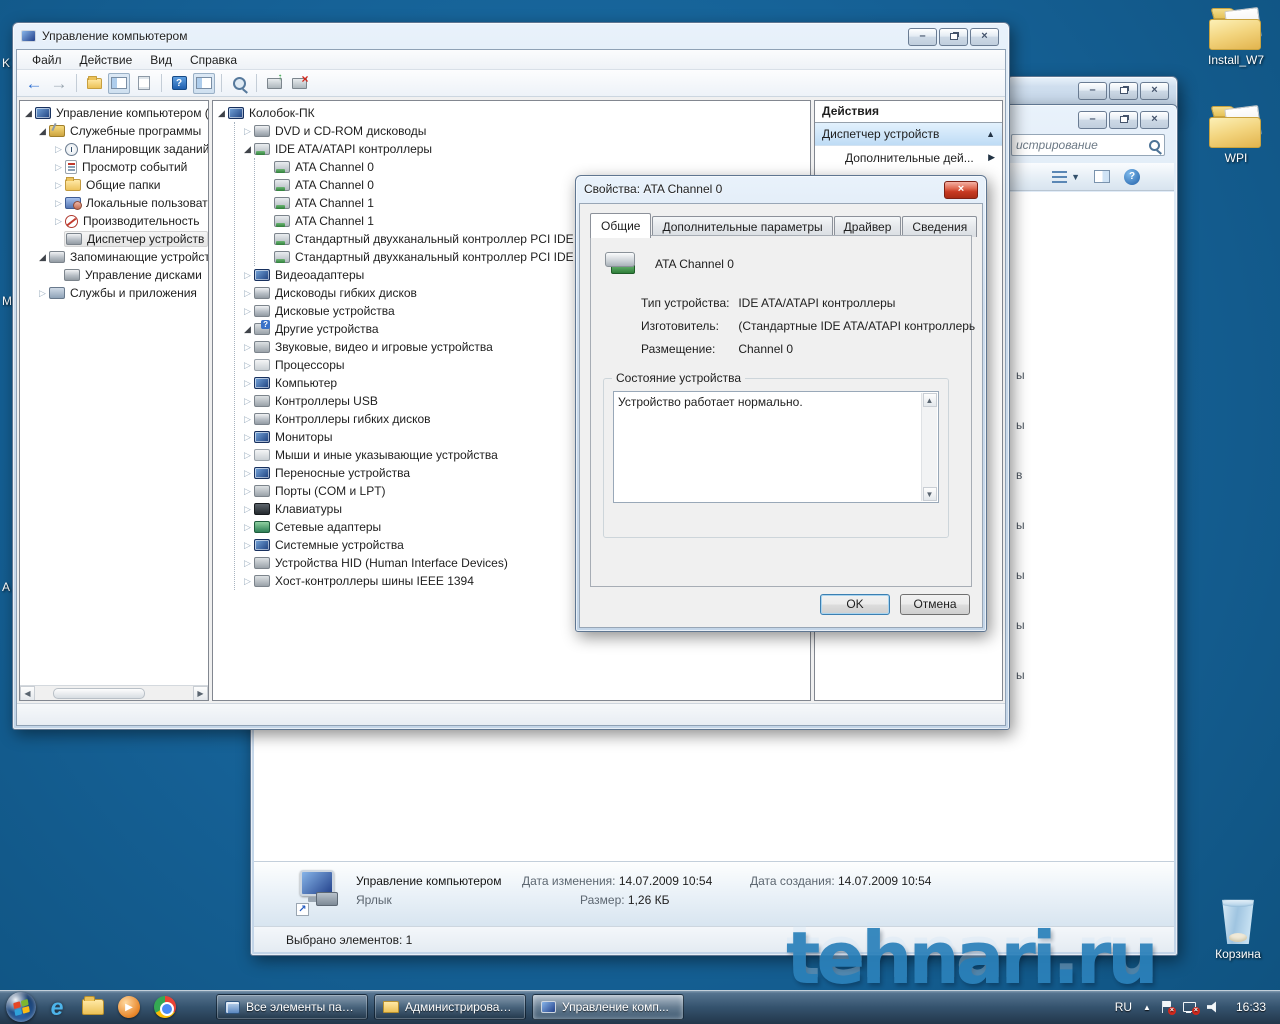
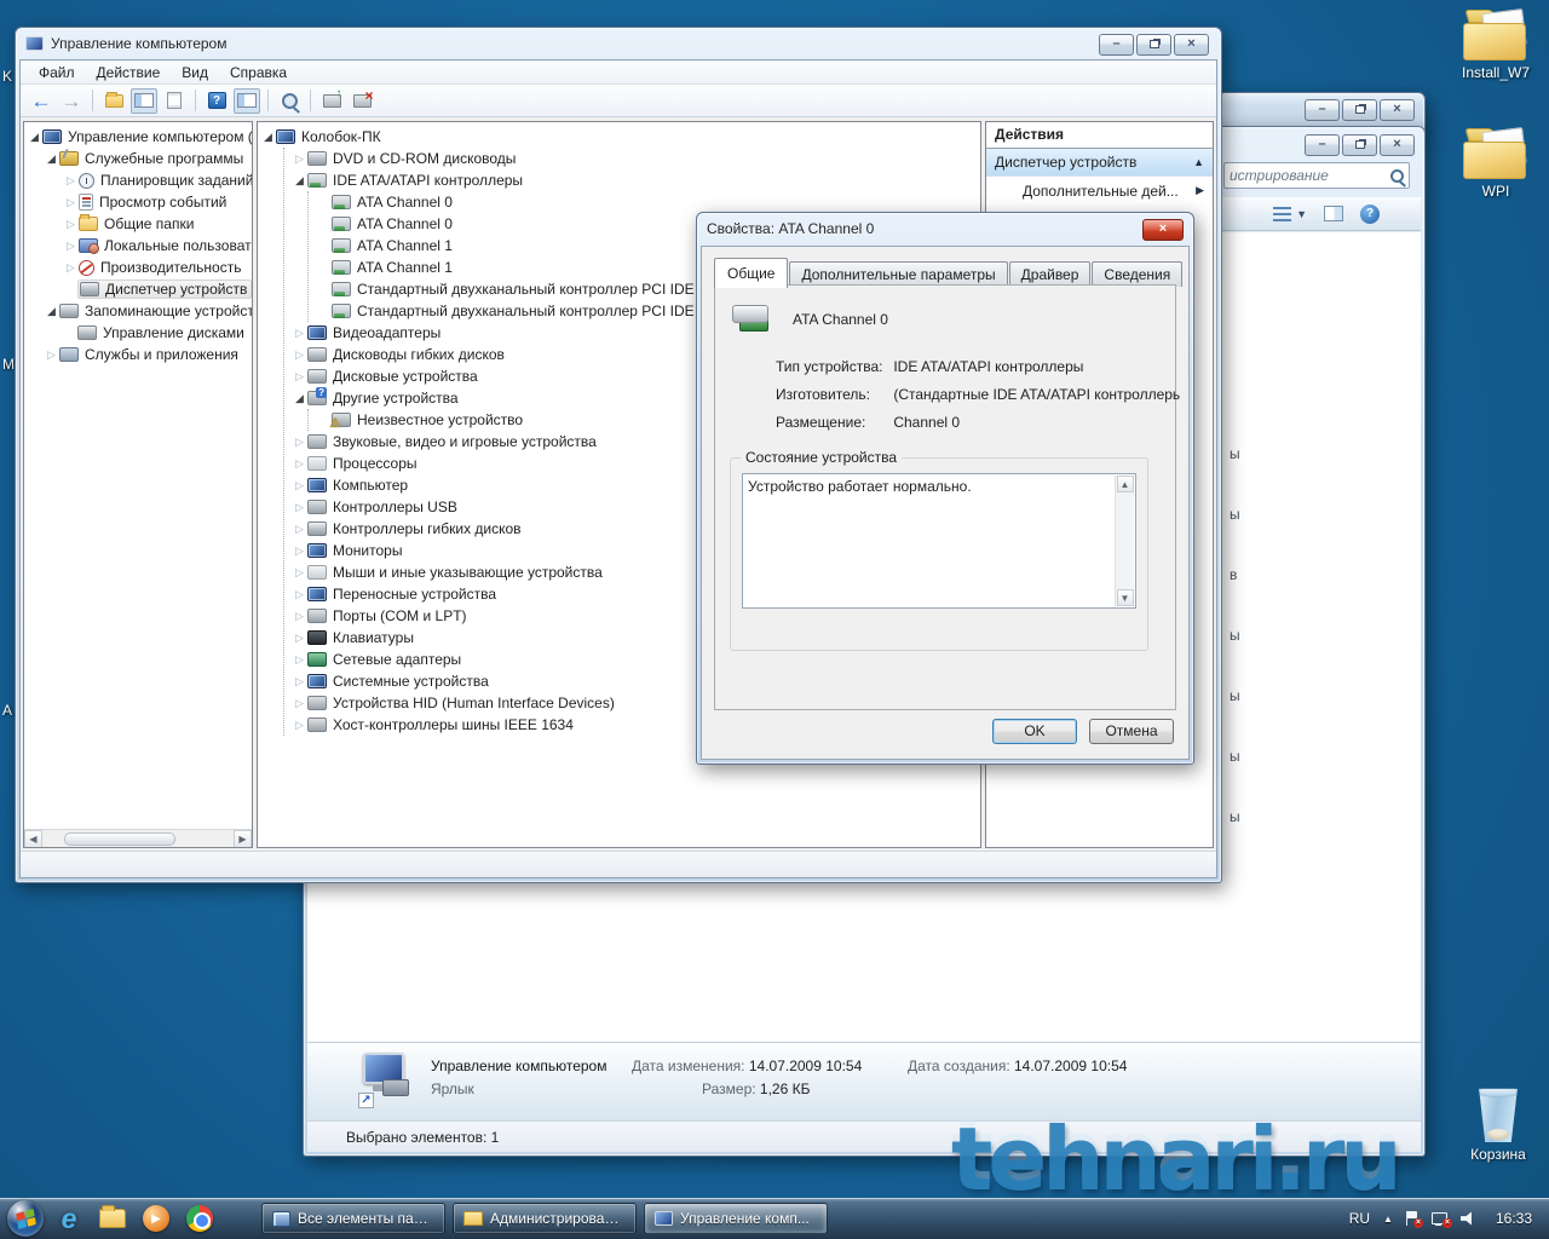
  K
  M
  A
  Install_W7
  WPI
  Корзина
  –
  ×
  –
  ×
  истрирование
  ▼
  ?
  ы
  ы
  в
  ы
  ы
  ы
  ы
  ↗
  Управление компьютером
  Ярлык
  Дата изменения: 14.07.2009 10:54
  Размер: 1,26 КБ
  Дата создания: 14.07.2009 10:54
  Выбрано элементов: 1
  Управление компьютером
  –
  ×
  Файл
  Действие
  Вид
  Справка
  ←
  →
  ?
  ◢
  Управление компьютером (
  ◢
  Служебные программы
  ▷
  Планировщик заданий
  ▷
  Просмотр событий
  ▷
  Общие папки
  ▷
  Локальные пользоват
  ▷
  Производительность
  Диспетчер устройств
  ◢
  Запоминающие устройст
  Управление дисками
  ▷
  Службы и приложения
  ◀
  ▶
  ◢
  Колобок-ПК
  ▷
  DVD и CD-ROM дисководы
  ◢
  IDE ATA/ATAPI контроллеры
  ATA Channel 0
  ATA Channel 0
  ATA Channel 1
  ATA Channel 1
  Стандартный двухканальный контроллер PCI IDE
  Стандартный двухканальный контроллер PCI IDE
  ▷
  Видеоадаптеры
  ▷
  Дисководы гибких дисков
  ▷
  Дисковые устройства
  ◢
  Другие устройства
+ Неизвестное устройство
  ▷
  Звуковые, видео и игровые устройства
  ▷
  Процессоры
  ▷
  Компьютер
  ▷
  Контроллеры USB
  ▷
  Контроллеры гибких дисков
  ▷
  Мониторы
  ▷
  Мыши и иные указывающие устройства
  ▷
  Переносные устройства
  ▷
  Порты (COM и LPT)
  ▷
  Клавиатуры
  ▷
  Сетевые адаптеры
  ▷
  Системные устройства
  ▷
  Устройства HID (Human Interface Devices)
  ▷
- Хост-контроллеры шины IEEE 1394
+ Хост-контроллеры шины IEEE 1634
  Действия
  Диспетчер устройств
  ▲
  Дополнительные дей...
  ▶
  Свойства: ATA Channel 0
  ×
  Общие
  Дополнительные параметры
  Драйвер
  Сведения
  ATA Channel 0
  Тип устройства: IDE ATA/ATAPI контроллеры
  Изготовитель: (Стандартные IDE ATA/ATAPI контроллерь
  Размещение: Channel 0
  Состояние устройства
  Устройство работает нормально.
  ▲
  ▼
  OK
  Отмена
  tehnari.ru
  e
  ▶
  Все элементы пане.
  Администрирование
  Управление комп...
  RU
  ▲
  16:33
